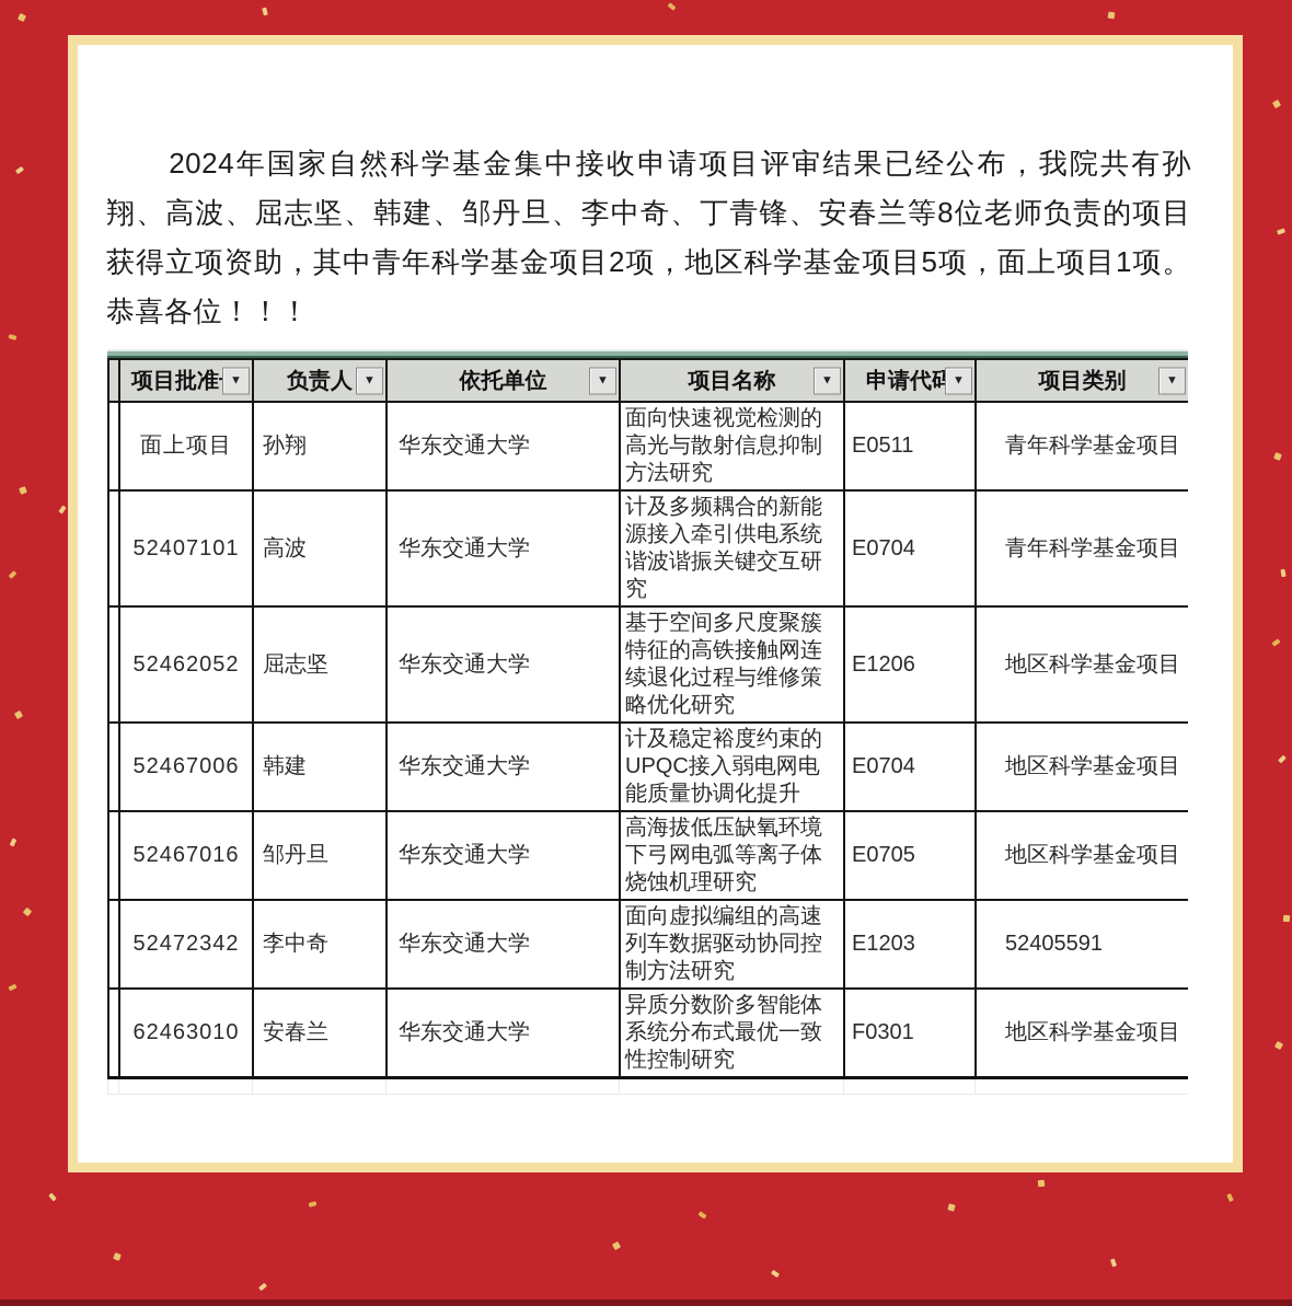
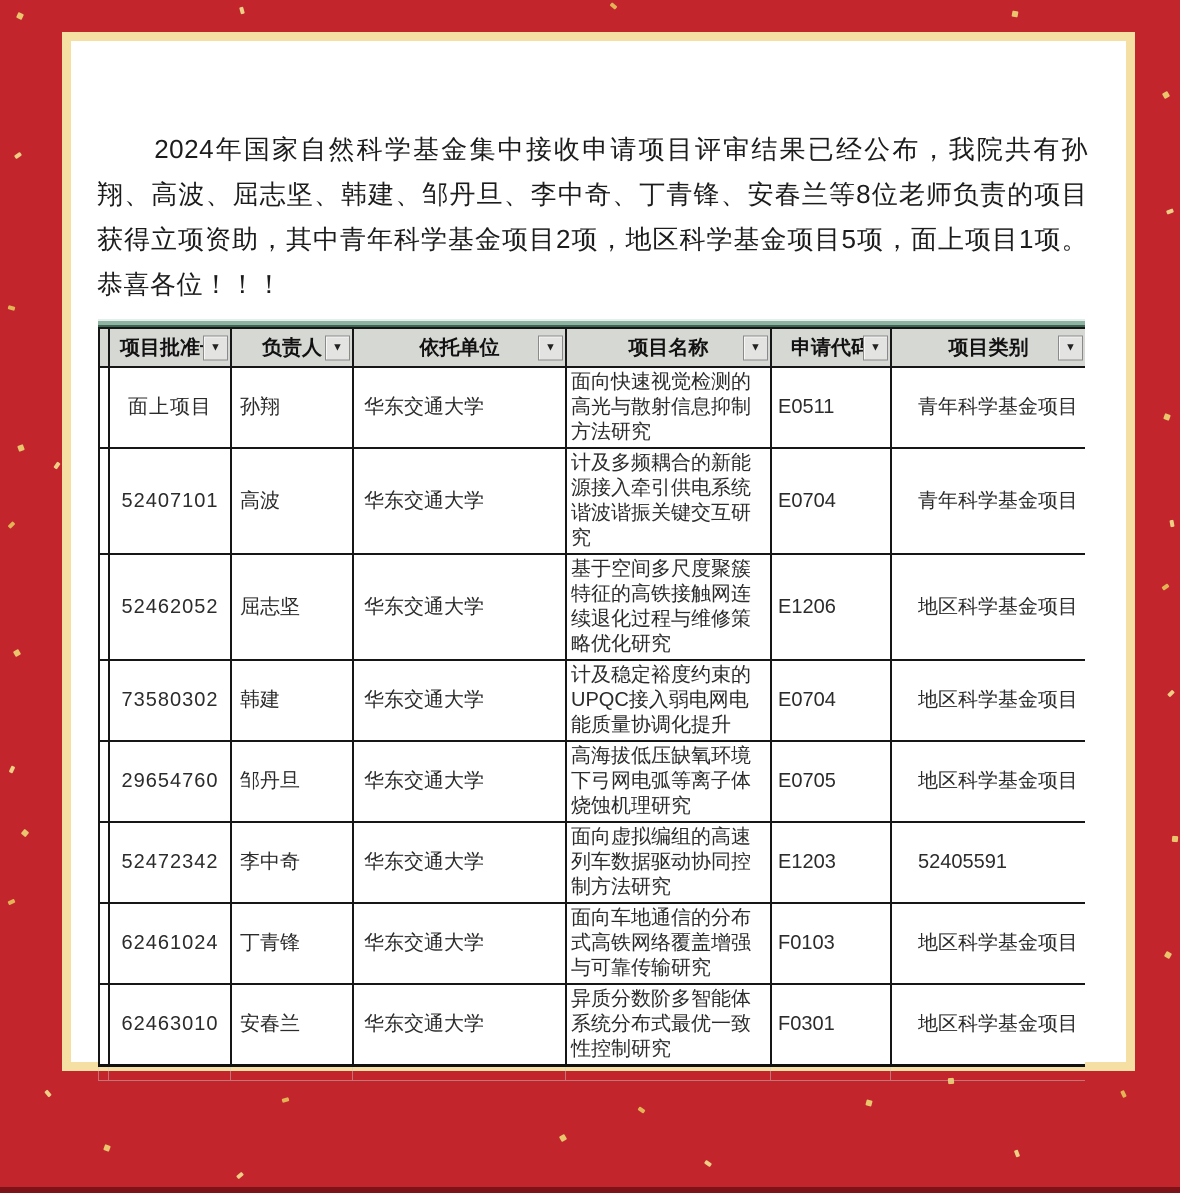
  2024年国家自然科学基金集中接收申请项目评审结果已经公布，我院共有孙翔、高波、屈志坚、韩建、邹丹旦、李中奇、丁青锋、安春兰等8位老师负责的项目获得立项资助，其中青年科学基金项目2项，地区科学基金项目5项，面上项目1项。恭喜各位！！！
  	项目批准 ▼	负责人 ▼	依托单位 ▼	项目名称 ▼	申请代码 ▼	项目类别 ▼
  	面上项目	孙翔	华东交通大学	面向快速视觉检测的高光与散射信息抑制方法研究	E0511	青年科学基金项目
  	52407101	高波	华东交通大学	计及多频耦合的新能源接入牵引供电系统谐波谐振关键交互研究	E0704	青年科学基金项目
  	52462052	屈志坚	华东交通大学	基于空间多尺度聚簇特征的高铁接触网连续退化过程与维修策略优化研究	E1206	地区科学基金项目
- 	52467006	韩建	华东交通大学	计及稳定裕度约束的UPQC接入弱电网电能质量协调化提升	E0704	地区科学基金项目
+ 	73580302	韩建	华东交通大学	计及稳定裕度约束的UPQC接入弱电网电能质量协调化提升	E0704	地区科学基金项目
- 	52467016	邹丹旦	华东交通大学	高海拔低压缺氧环境下弓网电弧等离子体烧蚀机理研究	E0705	地区科学基金项目
+ 	29654760	邹丹旦	华东交通大学	高海拔低压缺氧环境下弓网电弧等离子体烧蚀机理研究	E0705	地区科学基金项目
  	52472342	李中奇	华东交通大学	面向虚拟编组的高速列车数据驱动协同控制方法研究	E1203	52405591
+ 	62461024	丁青锋	华东交通大学	面向车地通信的分布式高铁网络覆盖增强与可靠传输研究	F0103	地区科学基金项目
  	62463010	安春兰	华东交通大学	异质分数阶多智能体系统分布式最优一致性控制研究	F0301	地区科学基金项目
